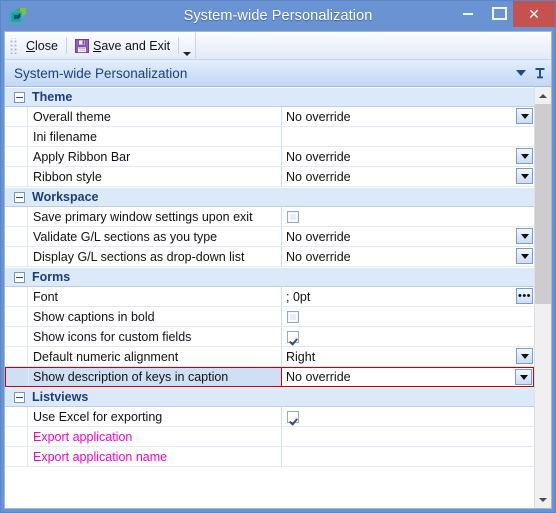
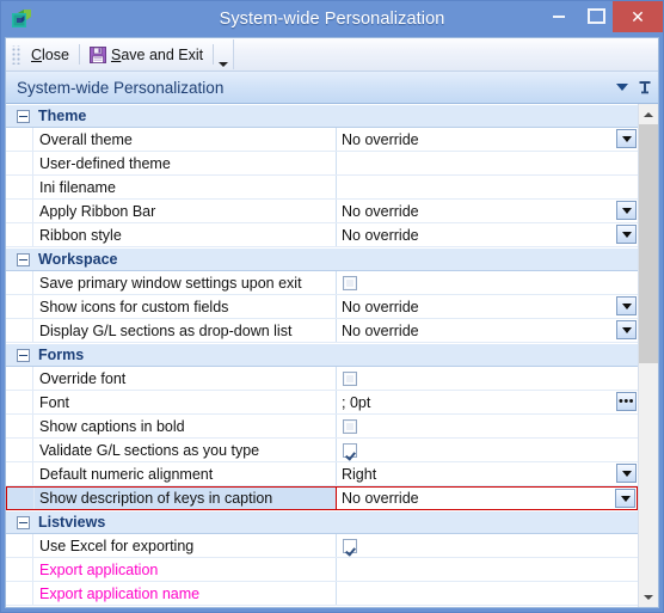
  System-wide Personalization
  ✕
  Close
  Save and Exit
  System-wide Personalization
  Theme
  Overall theme
  No override
+ User-defined theme
  Ini filename
  Apply Ribbon Bar
  No override
  Ribbon style
  No override
  Workspace
  Save primary window settings upon exit
- Validate G/L sections as you type
+ Show icons for custom fields
  No override
  Display G/L sections as drop-down list
  No override
  Forms
+ Override font
  Font
  ; 0pt
  •••
  Show captions in bold
- Show icons for custom fields
+ Validate G/L sections as you type
  Default numeric alignment
  Right
  Show description of keys in caption
  No override
  Listviews
  Use Excel for exporting
  Export application
  Export application name
